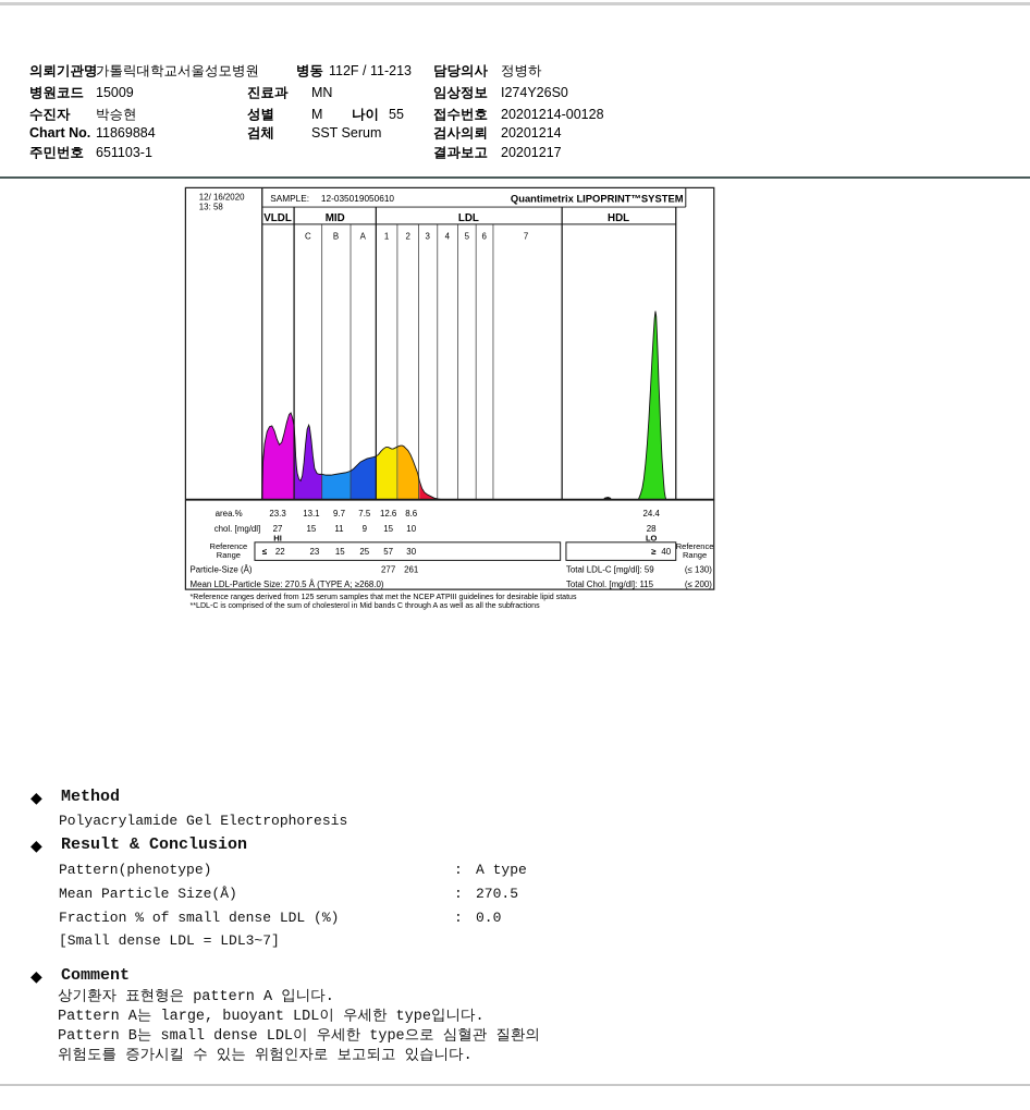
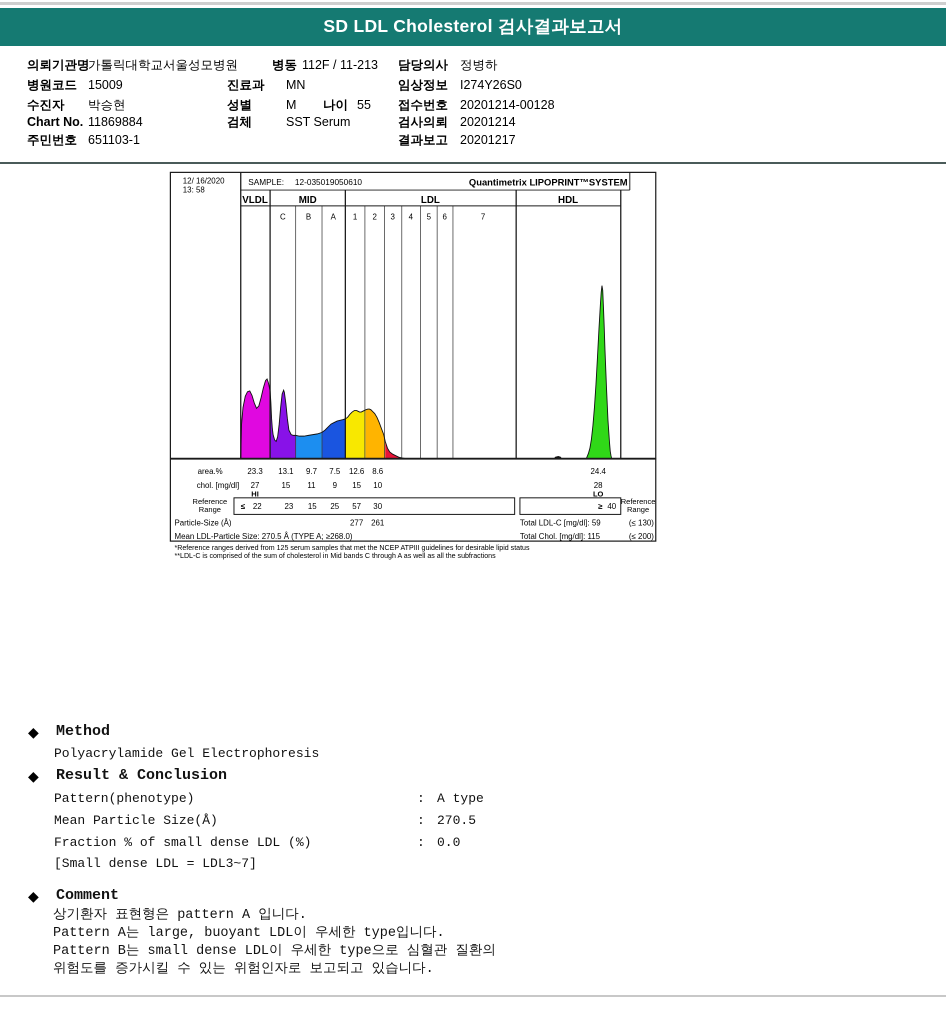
+ SD LDL Cholesterol 검사결과보고서
  의뢰기관명
  가톨릭대학교서울성모병원
  병동
  112F / 11-213
  담당의사
  정병하
  병원코드
  15009
  진료과
  MN
  임상정보
  I274Y26S0
  수진자
  박승현
  성별
  M
  나이
  55
  접수번호
  20201214-00128
  Chart No.
  11869884
  검체
  SST Serum
  검사의뢰
  20201214
  주민번호
  651103-1
  결과보고
  20201217
  12/ 16/2020
  13: 58
  SAMPLE:
  12-035019050610
  Quantimetrix LIPOPRINT™SYSTEM
  VLDL
  MID
  LDL
  HDL
  C
  B
  A
  1
  2
  3
  4
  5
  6
  7
  area.%
  23.3
  13.1
  9.7
  7.5
  12.6
  8.6
  24.4
  chol. [mg/dl]
  27
  15
  11
  9
  15
  10
  28
  HI
  LO
  Reference
  Range
  Reference
  Range
  ≤
  22
  23
  15
  25
  57
  30
  ≥
  40
  Particle-Size (Å)
  277
  261
  Total LDL-C [mg/dl]: 59
  (≤ 130)
  Mean LDL-Particle Size: 270.5 Å (TYPE A; ≥268.0)
  Total Chol. [mg/dl]: 115
  (≤ 200)
  ◆
  Method
  Polyacrylamide Gel Electrophoresis
  ◆
  Result & Conclusion
  Pattern(phenotype)
  :
  A type
  Mean Particle Size(Å)
  :
  270.5
  Fraction % of small dense LDL (%)
  :
  0.0
  [Small dense LDL = LDL3~7]
  ◆
  Comment
  상기환자 표현형은 pattern A 입니다.
  Pattern A는 large, buoyant LDL이 우세한 type입니다.
  Pattern B는 small dense LDL이 우세한 type으로 심혈관 질환의
  위험도를 증가시킬 수 있는 위험인자로 보고되고 있습니다.
